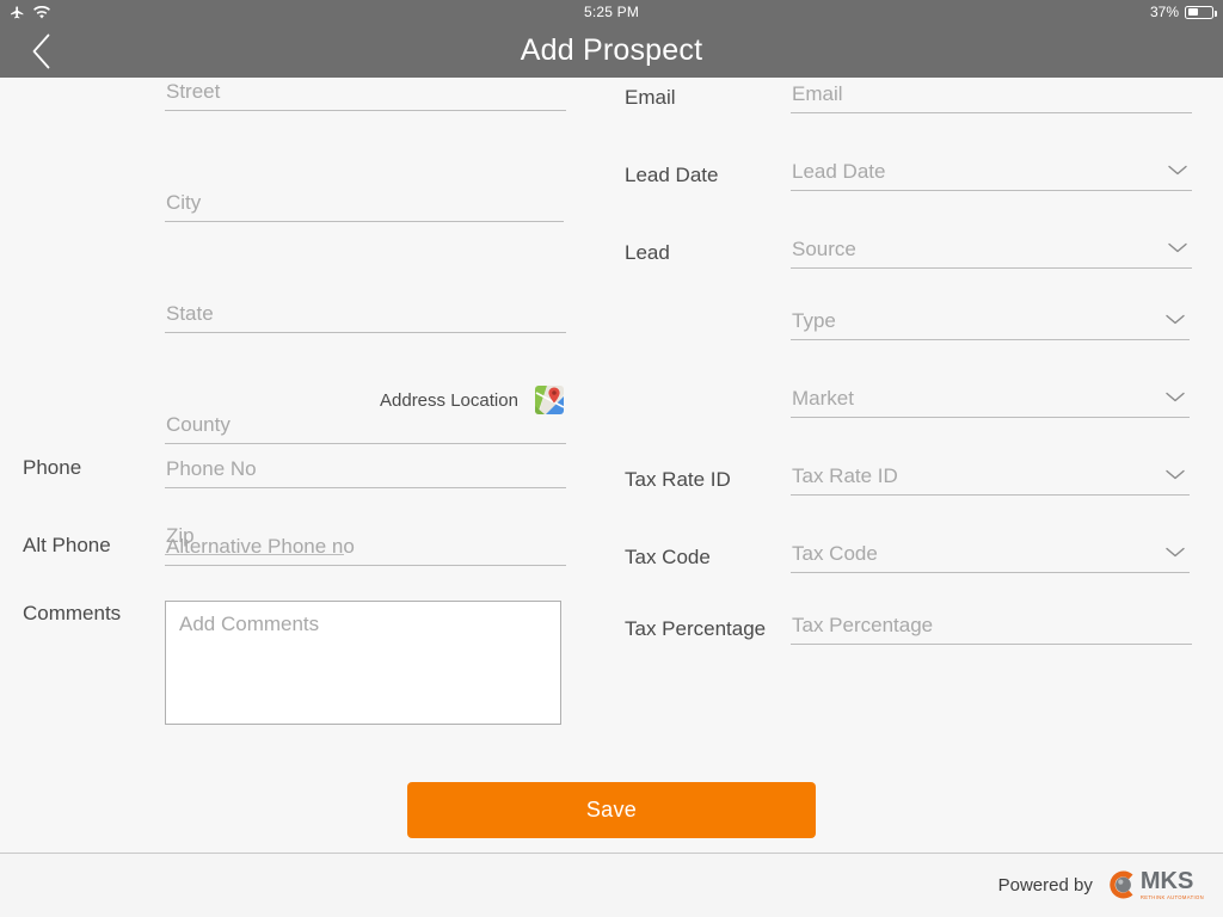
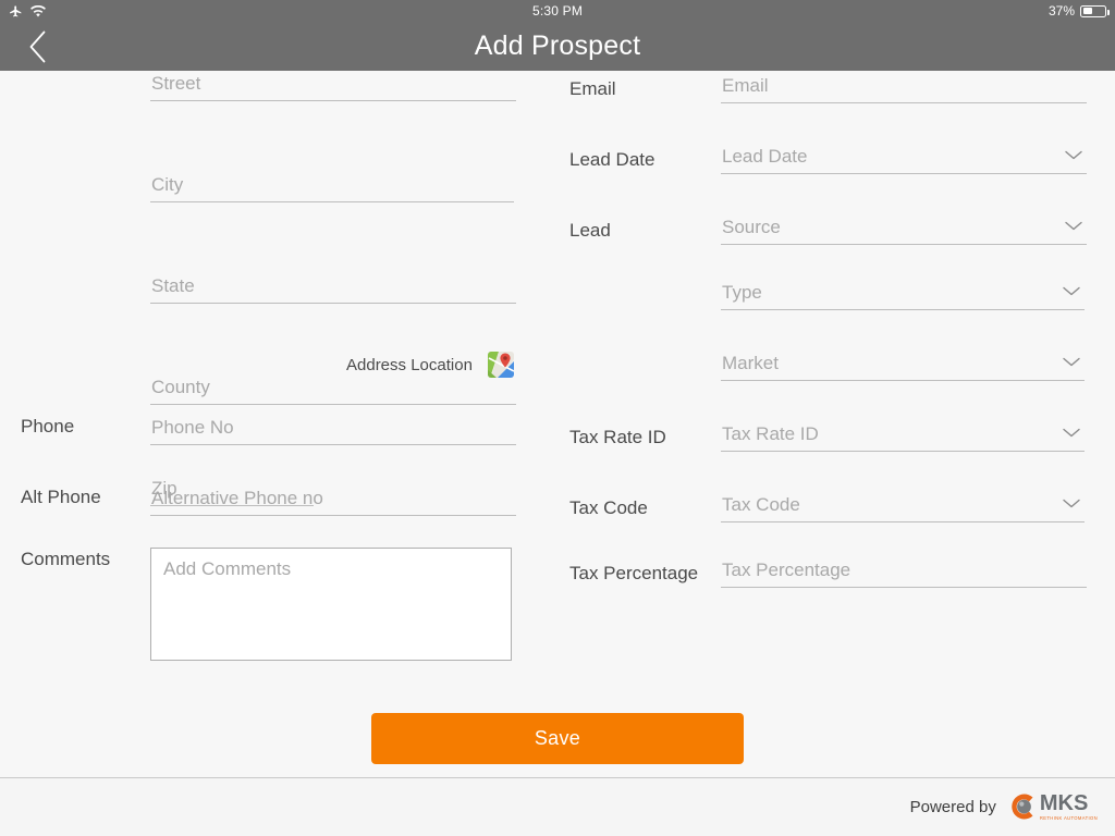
- 5:25 PM
+ 5:30 PM
  37%
  Add Prospect
  Street
  City
  State
  County
  Zip
  Address Location
  Phone
  Phone No
  Alt Phone
  Alternative Phone no
  Comments
  Add Comments
  Email
  Email
  Lead Date
  Lead Date
  Lead
  Source
  Type
  Market
  Tax Rate ID
  Tax Rate ID
  Tax Code
  Tax Code
  Tax Percentage
  Tax Percentage
  Save
  Powered by
  MKS
